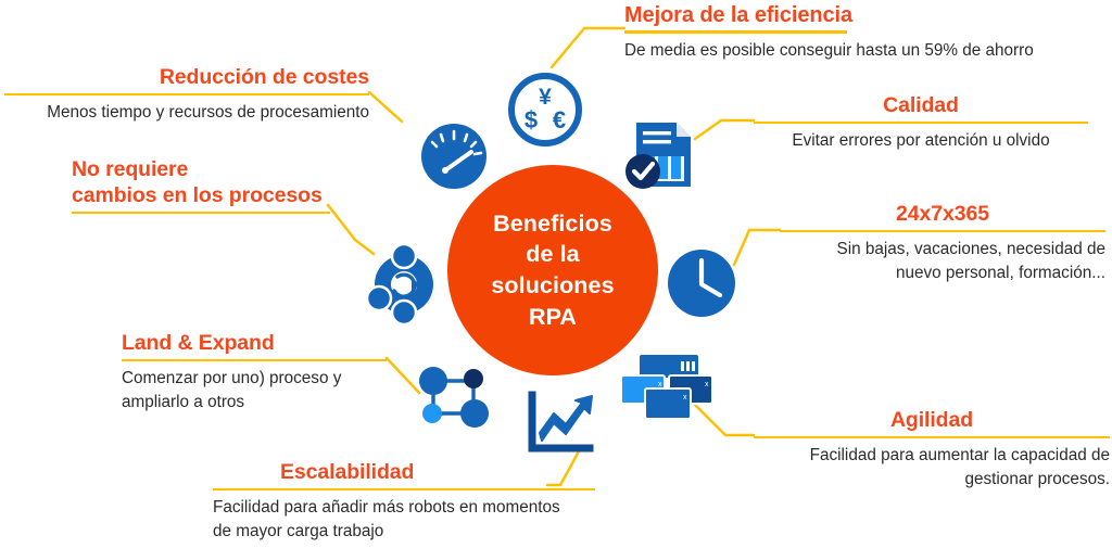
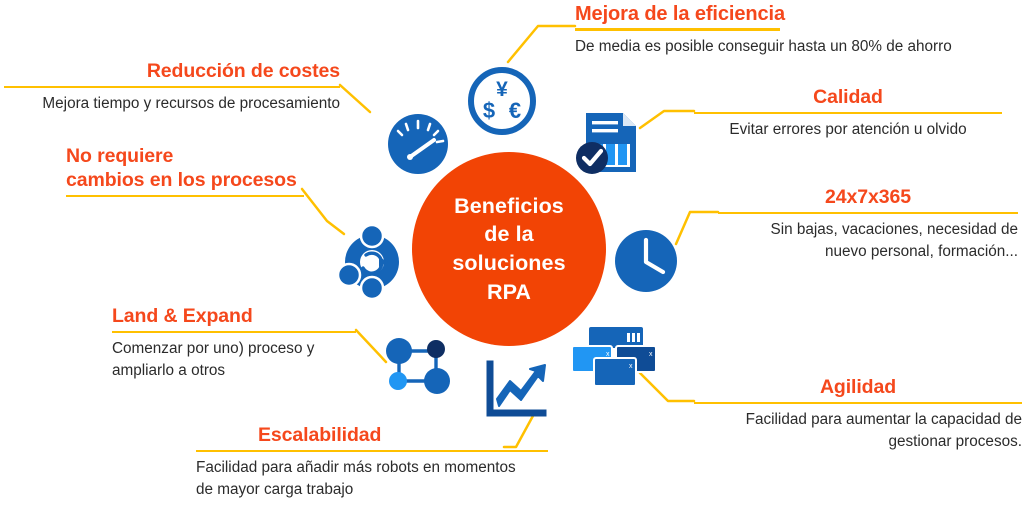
  Beneficios
  de la
  soluciones
  RPA
  ¥
  $
  €
  Mejora de la eficiencia
- De media es posible conseguir hasta un 59% de ahorro
+ De media es posible conseguir hasta un 80% de ahorro
  Reducción de costes
- Menos tiempo y recursos de procesamiento
+ Mejora tiempo y recursos de procesamiento
  Calidad
  Evitar errores por atención u olvido
  No requiere
  cambios en los procesos
  24x7x365
  Sin bajas, vacaciones, necesidad de
  nuevo personal, formación...
  Land & Expand
  Comenzar por uno) proceso y
  ampliarlo a otros
  Agilidad
  Facilidad para aumentar la capacidad de
  gestionar procesos.
  Escalabilidad
  Facilidad para añadir más robots en momentos
  de mayor carga trabajo
